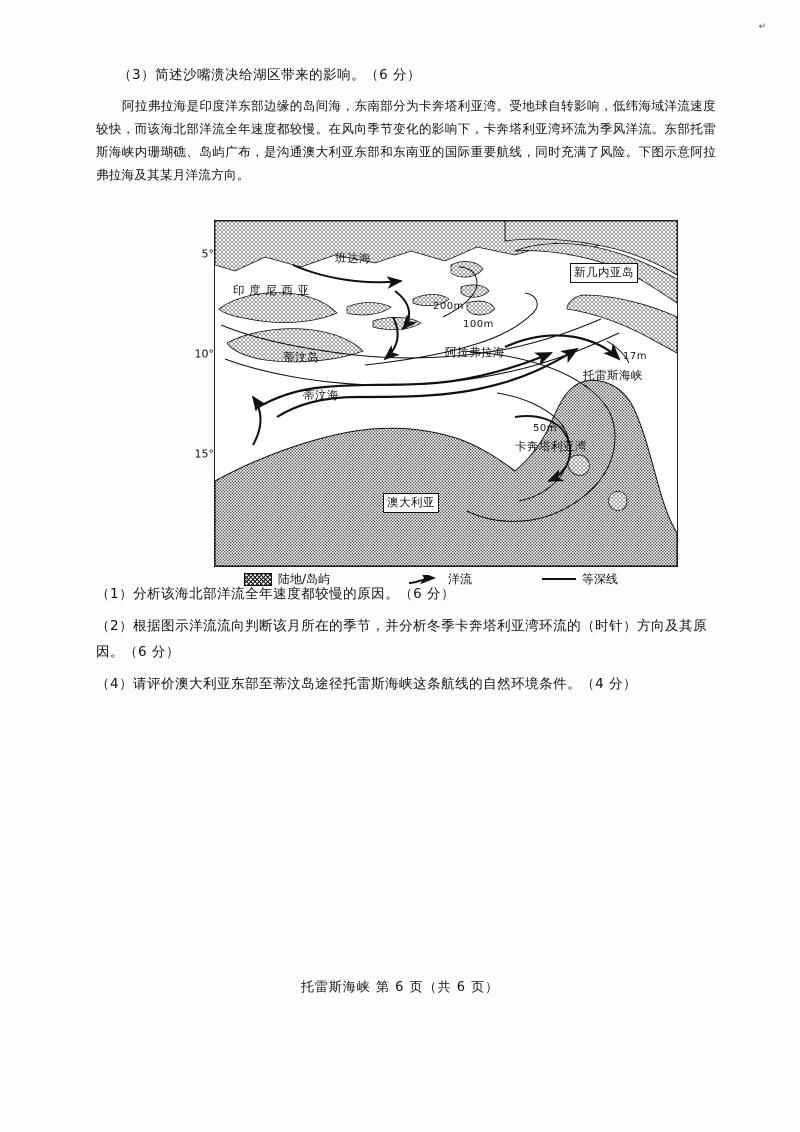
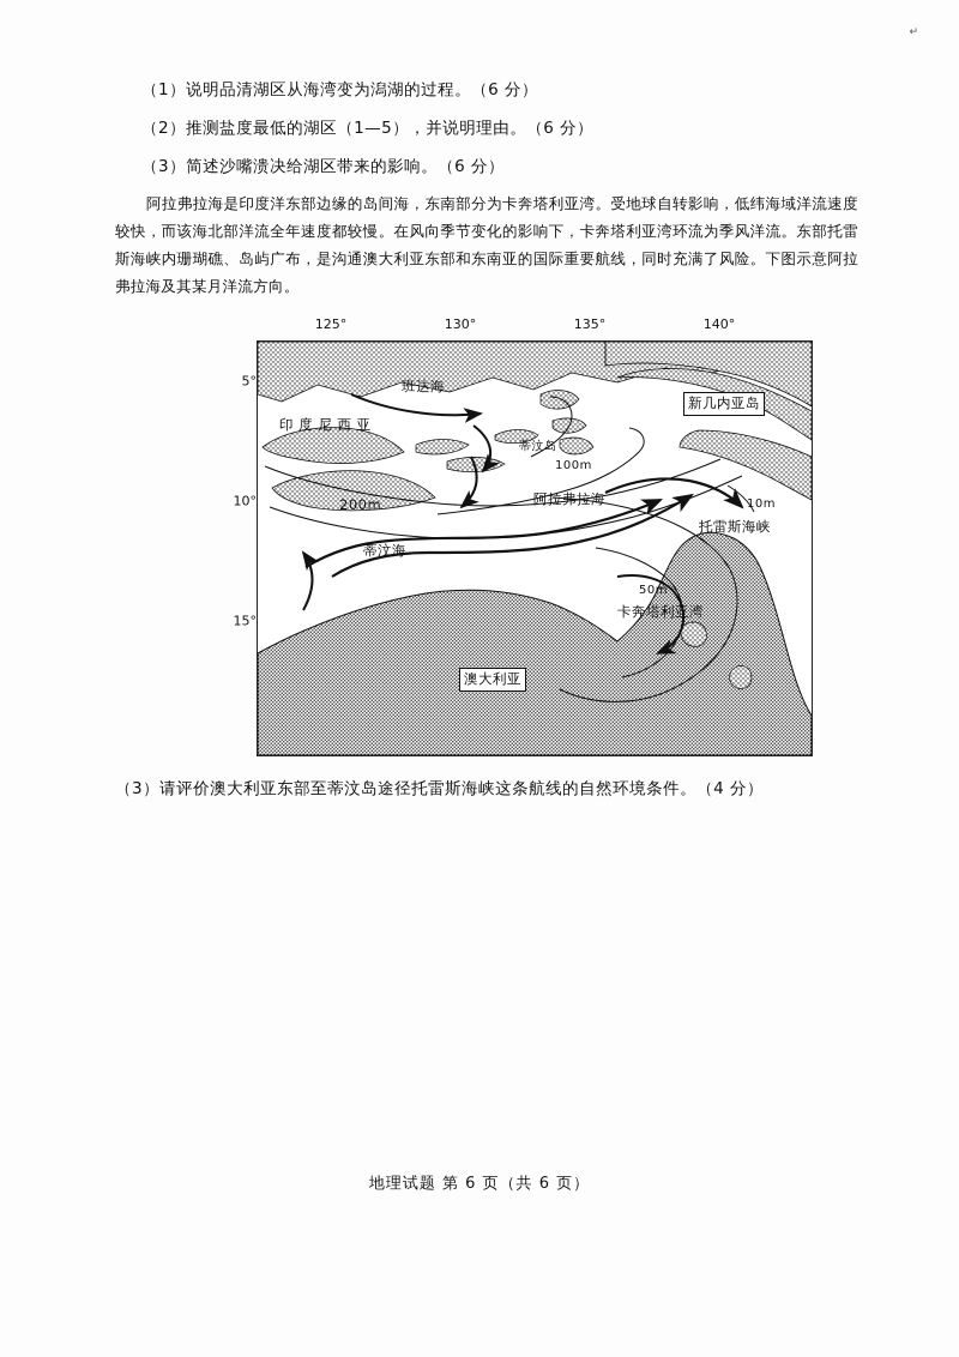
  ↵
+ （1）说明品清湖区从海湾变为潟湖的过程。（6 分）
+ （2）推测盐度最低的湖区（1—5），并说明理由。（6 分）
  （3）简述沙嘴溃决给湖区带来的影响。（6 分）
  阿拉弗拉海是印度洋东部边缘的岛间海，东南部分为卡奔塔利亚湾。受地球自转影响，低纬海域洋流速度较快，而该海北部洋流全年速度都较慢。在风向季节变化的影响下，卡奔塔利亚湾环流为季风洋流。东部托雷斯海峡内珊瑚礁、岛屿广布，是沟通澳大利亚东部和东南亚的国际重要航线，同时充满了风险。下图示意阿拉弗拉海及其某月洋流方向。
+ 125°
+ 130°
+ 135°
+ 140°
  5°
  10°
  15°
  班达海
  印 度 尼 西 亚
  新几内亚岛
- 200m
+ 蒂汶岛
  100m
- 蒂汶岛
+ 200m
  阿拉弗拉海
- 17m
+ 10m
  托雷斯海峡
  蒂汶海
  50m
  卡奔塔利亚湾
  澳大利亚
- 陆地/岛屿
- 洋流
- 等深线
- （1）分析该海北部洋流全年速度都较慢的原因。（6 分）
- （2）根据图示洋流流向判断该月所在的季节，并分析冬季卡奔塔利亚湾环流的（时针）方向及其原因。（6 分）
- （4）请评价澳大利亚东部至蒂汶岛途径托雷斯海峡这条航线的自然环境条件。（4 分）
+ （3）请评价澳大利亚东部至蒂汶岛途径托雷斯海峡这条航线的自然环境条件。（4 分）
- 托雷斯海峡 第 6 页（共 6 页）
+ 地理试题 第 6 页（共 6 页）
